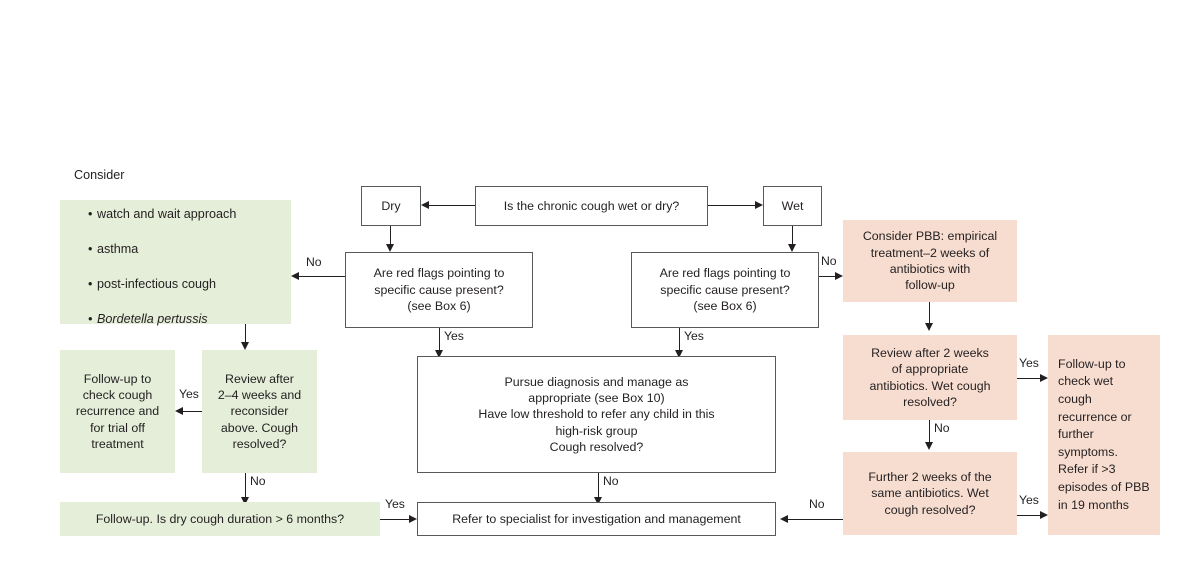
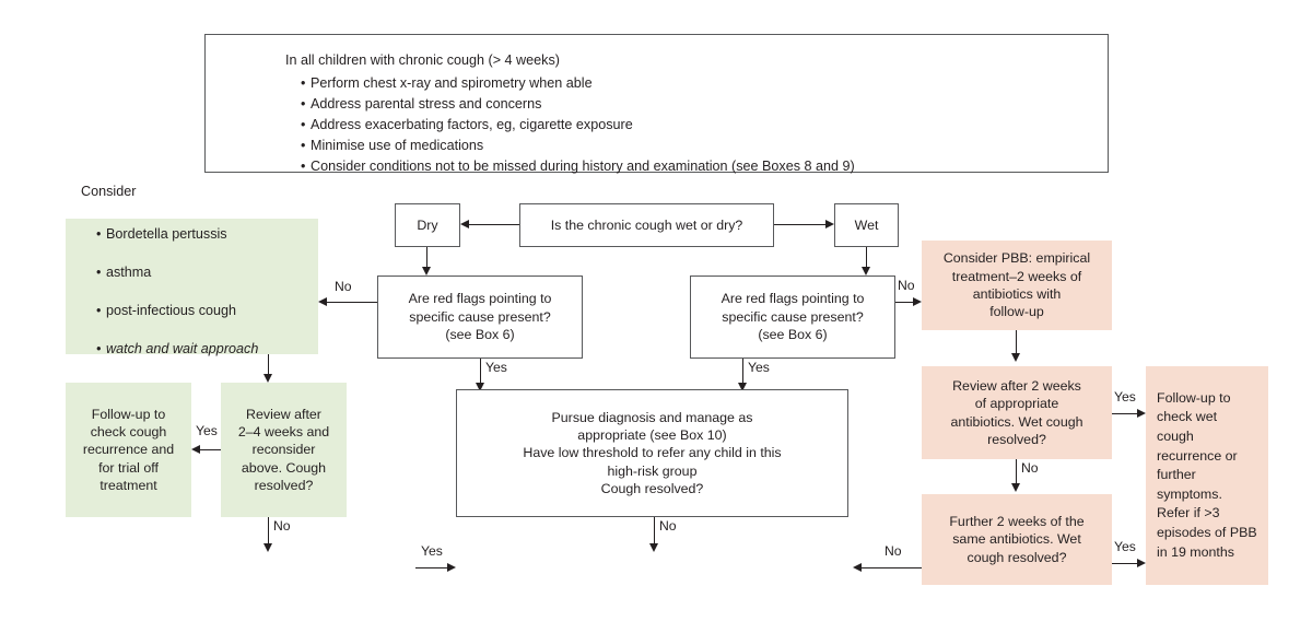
+ In all children with chronic cough (> 4 weeks)
+ Perform chest x-ray and spirometry when able
+ Address parental stress and concerns
+ Address exacerbating factors, eg, cigarette exposure
+ Minimise use of medications
+ Consider conditions not to be missed during history and examination (see Boxes 8 and 9)
  Is the chronic cough wet or dry?
  Dry
  Wet
  Are red flags pointing to
  specific cause present?
  (see Box 6)
  Are red flags pointing to
  specific cause present?
  (see Box 6)
  Consider
- watch and wait approach
+ Bordetella pertussis
  asthma
  post-infectious cough
- Bordetella pertussis
+ watch and wait approach
  No
  No
  Yes
  Yes
  Pursue diagnosis and manage as
  appropriate (see Box 10)
  Have low threshold to refer any child in this
  high-risk group
  Cough resolved?
  No
  Review after
  2–4 weeks and
  reconsider
  above. Cough
  resolved?
  Follow-up to
  check cough
  recurrence and
  for trial off
  treatment
  Yes
  No
- Follow-up. Is dry cough duration > 6 months?
- Refer to specialist for investigation and management
  Yes
  Consider PBB: empirical
  treatment–2 weeks of
  antibiotics with
  follow-up
  Review after 2 weeks
  of appropriate
  antibiotics. Wet cough
  resolved?
  Further 2 weeks of the
  same antibiotics. Wet
  cough resolved?
  No
  Yes
  Yes
  No
  Follow-up to check wet cough recurrence or further symptoms. Refer if >3 episodes of PBB in 19 months
